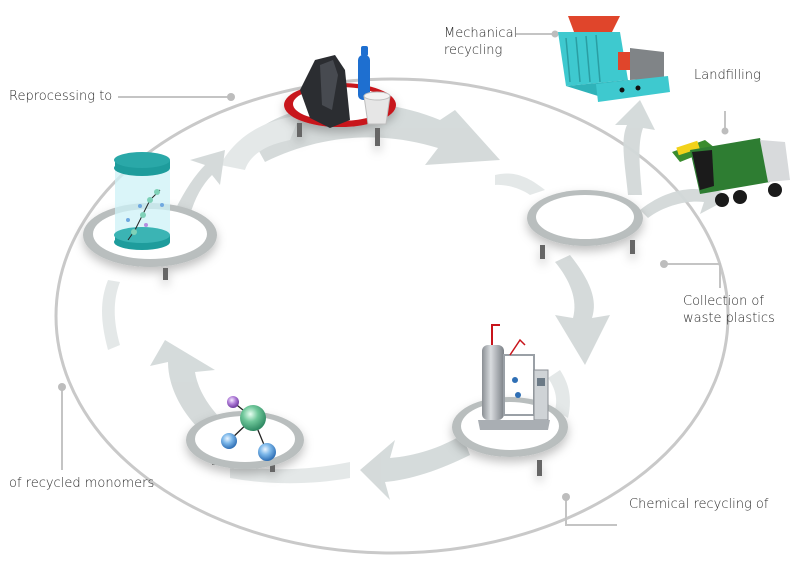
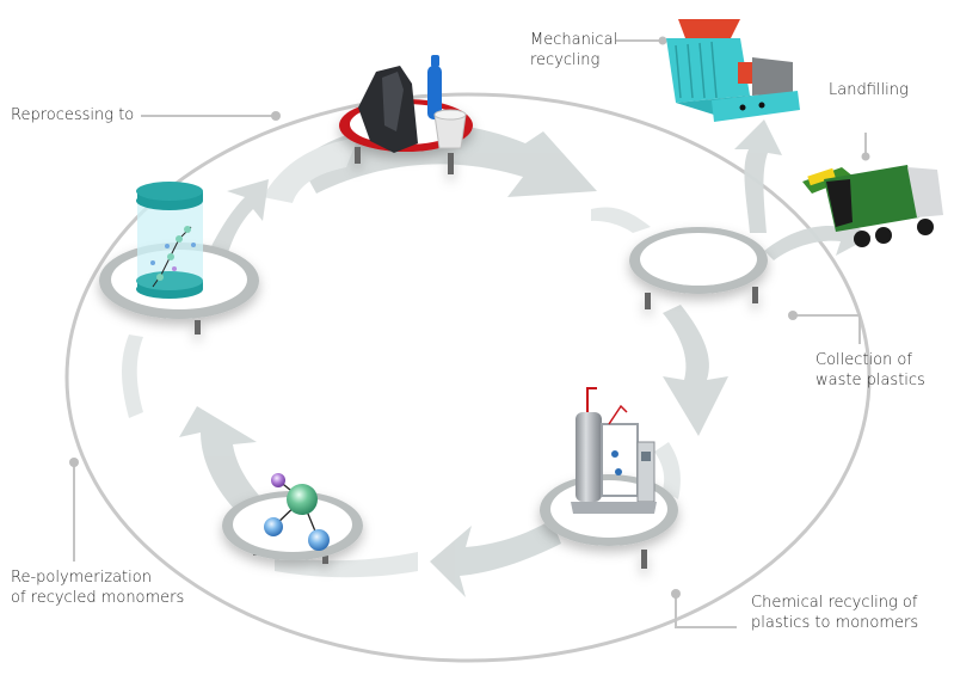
  Reprocessing to
  Mechanical
  recycling
  Landfilling
  Collection of
  waste plastics
  Chemical recycling of
+ plastics to monomers
+ Re-polymerization
  of recycled monomers
